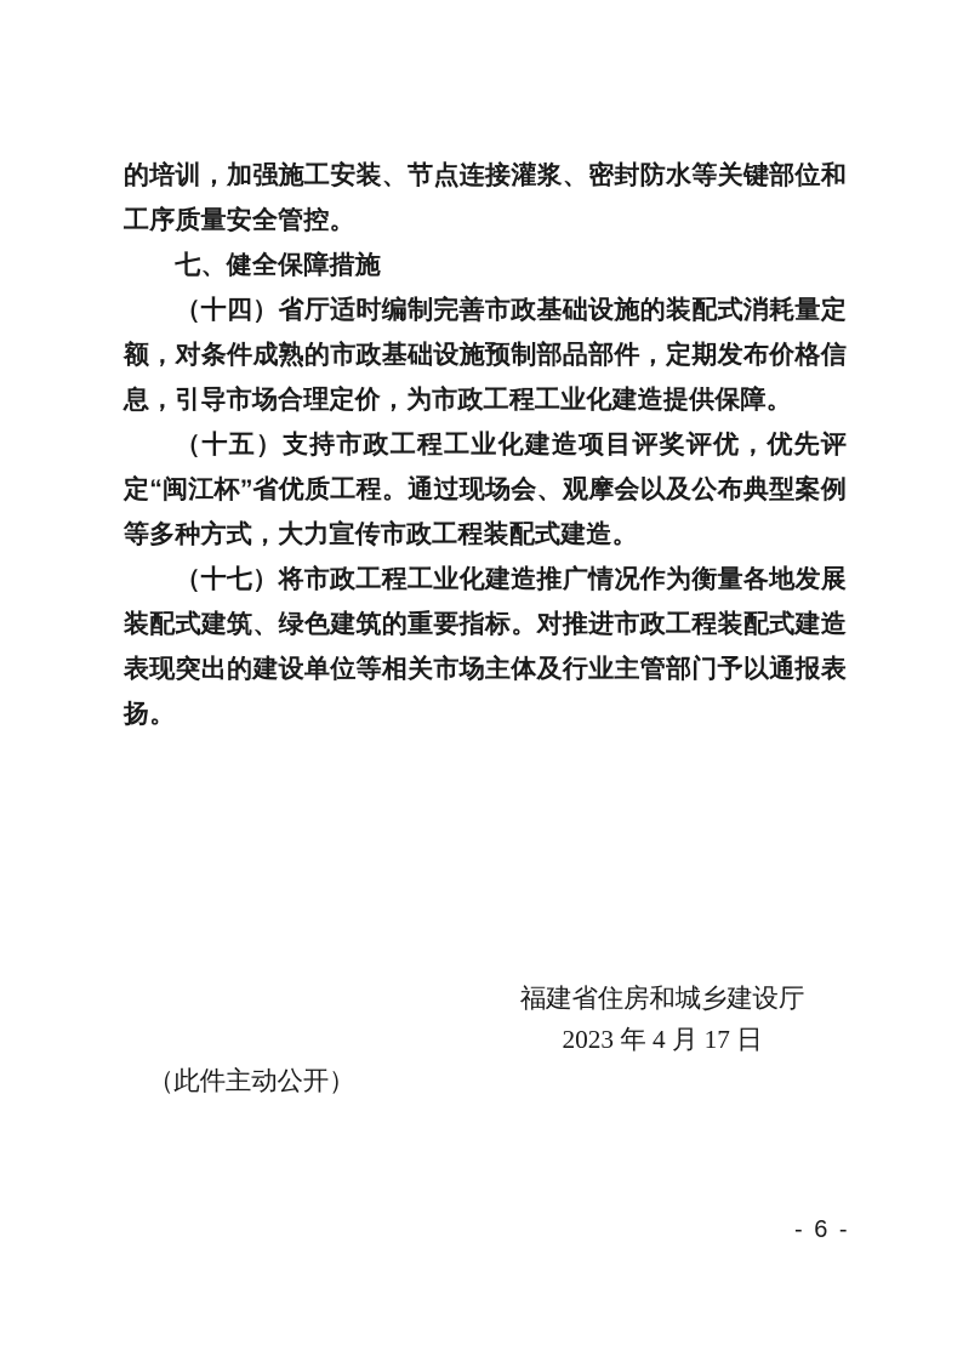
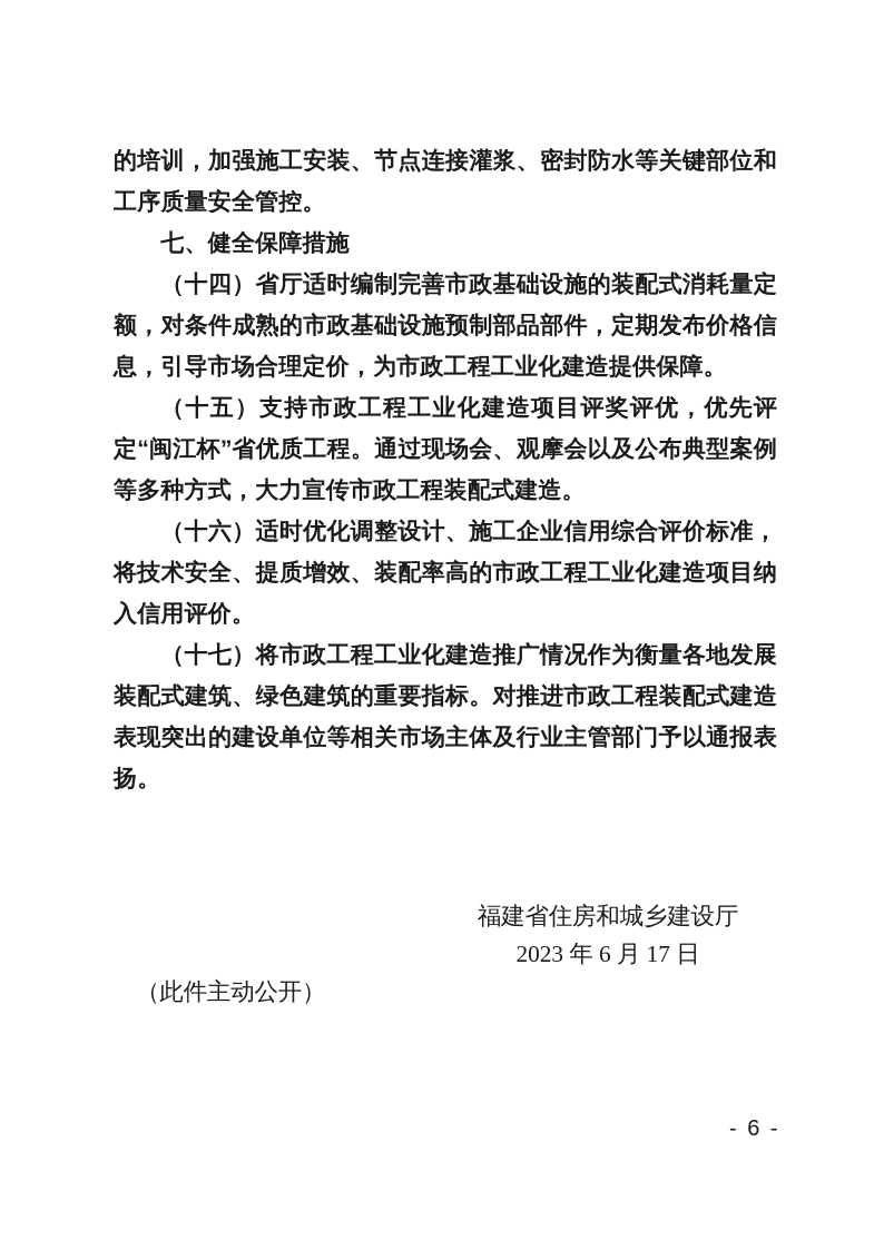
  的培训，加强施工安装、节点连接灌浆、密封防水等关键部位和工序质量安全管控。
  七、健全保障措施
  （十四）省厅适时编制完善市政基础设施的装配式消耗量定额，对条件成熟的市政基础设施预制部品部件，定期发布价格信息，引导市场合理定价，为市政工程工业化建造提供保障。
  （十五）支持市政工程工业化建造项目评奖评优，优先评定“闽江杯”省优质工程。通过现场会、观摩会以及公布典型案例等多种方式，大力宣传市政工程装配式建造。
+ （十六）适时优化调整设计、施工企业信用综合评价标准，将技术安全、提质增效、装配率高的市政工程工业化建造项目纳入信用评价。
  （十七）将市政工程工业化建造推广情况作为衡量各地发展装配式建筑、绿色建筑的重要指标。对推进市政工程装配式建造表现突出的建设单位等相关市场主体及行业主管部门予以通报表扬。
  福建省住房和城乡建设厅
- 2023 年 4 月 17 日
+ 2023 年 6 月 17 日
  （此件主动公开）
  - 6 -
